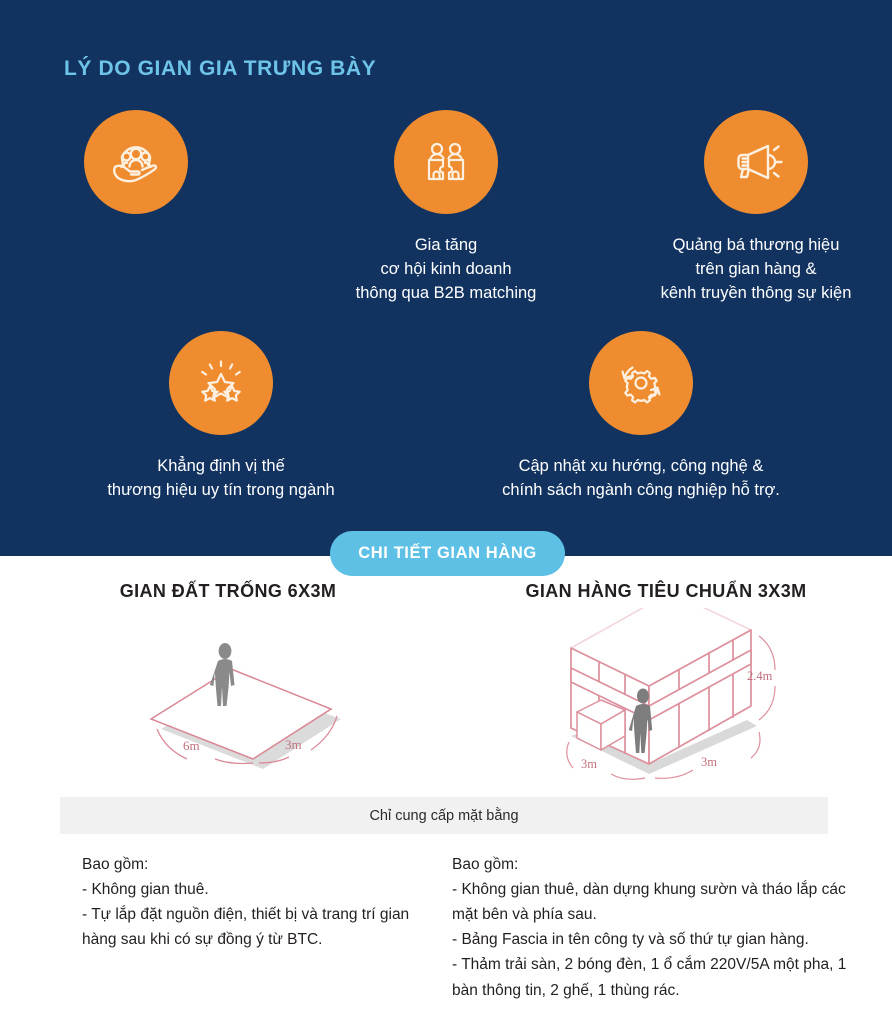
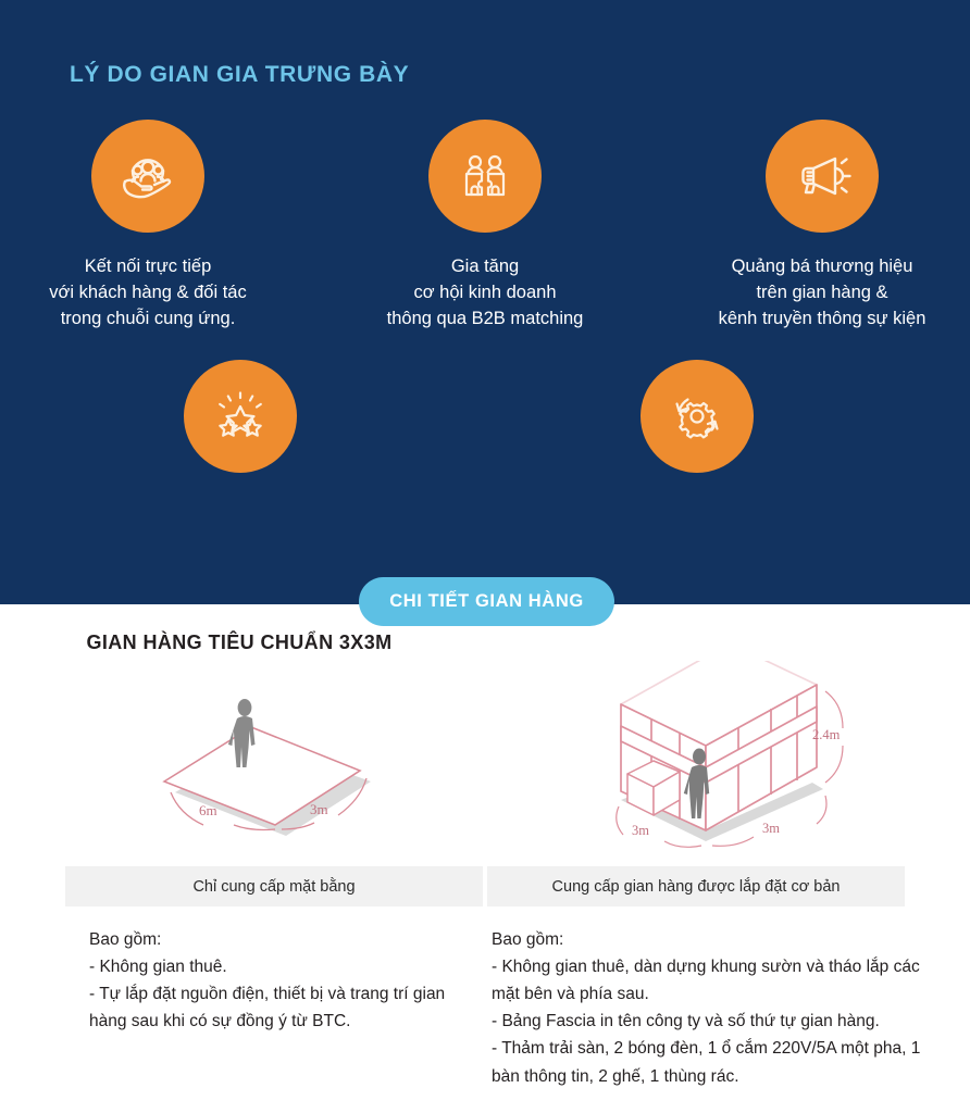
  LÝ DO GIAN GIA TRƯNG BÀY
+ Kết nối trực tiếp
+ với khách hàng & đối tác
+ trong chuỗi cung ứng.
  Gia tăng
  cơ hội kinh doanh
  thông qua B2B matching
  Quảng bá thương hiệu
  trên gian hàng &
  kênh truyền thông sự kiện
- Khẳng định vị thế
- thương hiệu uy tín trong ngành
- Cập nhật xu hướng, công nghệ &
- chính sách ngành công nghiệp hỗ trợ.
  CHI TIẾT GIAN HÀNG
- GIAN ĐẤT TRỐNG 6X3M
  GIAN HÀNG TIÊU CHUẨN 3X3M
  6m
  3m
  2.4m
  3m
  3m
  Chỉ cung cấp mặt bằng
+ Cung cấp gian hàng được lắp đặt cơ bản
  Bao gồm:
  - Không gian thuê.
  - Tự lắp đặt nguồn điện, thiết bị và trang trí gian hàng sau khi có sự đồng ý từ BTC.
  Bao gồm:
  - Không gian thuê, dàn dựng khung sườn và tháo lắp các mặt bên và phía sau.
  - Bảng Fascia in tên công ty và số thứ tự gian hàng.
  - Thảm trải sàn, 2 bóng đèn, 1 ổ cắm 220V/5A một pha, 1 bàn thông tin, 2 ghế, 1 thùng rác.
